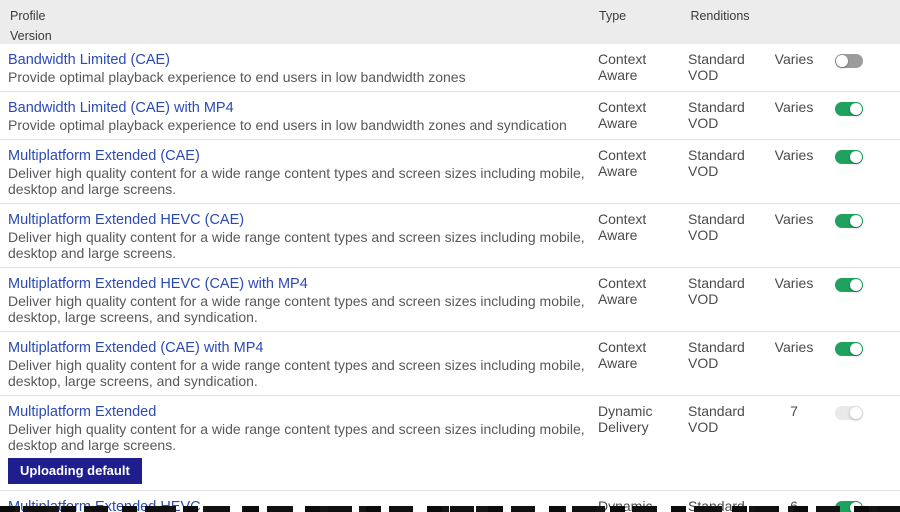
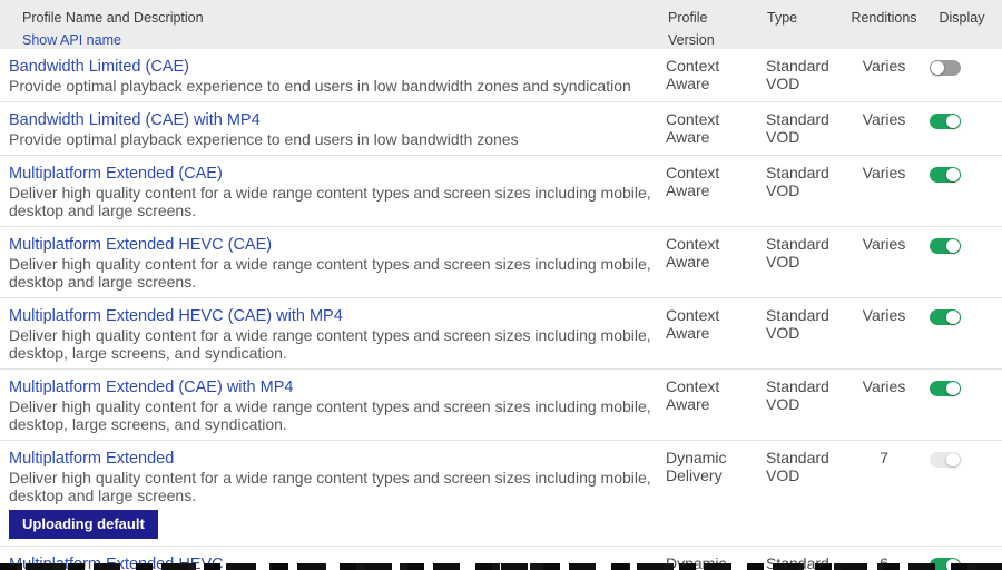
+ Profile Name and Description
+ Show API name
  Profile
  Version
  Type
  Renditions
+ Display
  Bandwidth Limited (CAE)
- Provide optimal playback experience to end users in low bandwidth zones
+ Provide optimal playback experience to end users in low bandwidth zones and syndication
  Context Aware
  Standard VOD
  Varies
  Bandwidth Limited (CAE) with MP4
- Provide optimal playback experience to end users in low bandwidth zones and syndication
+ Provide optimal playback experience to end users in low bandwidth zones
  Context Aware
  Standard VOD
  Varies
  Multiplatform Extended (CAE)
  Deliver high quality content for a wide range content types and screen sizes including mobile, desktop and large screens.
  Context Aware
  Standard VOD
  Varies
  Multiplatform Extended HEVC (CAE)
  Deliver high quality content for a wide range content types and screen sizes including mobile, desktop and large screens.
  Context Aware
  Standard VOD
  Varies
  Multiplatform Extended HEVC (CAE) with MP4
  Deliver high quality content for a wide range content types and screen sizes including mobile, desktop, large screens, and syndication.
  Context Aware
  Standard VOD
  Varies
  Multiplatform Extended (CAE) with MP4
  Deliver high quality content for a wide range content types and screen sizes including mobile, desktop, large screens, and syndication.
  Context Aware
  Standard VOD
  Varies
  Multiplatform Extended
  Deliver high quality content for a wide range content types and screen sizes including mobile, desktop and large screens.
  Uploading default
  Dynamic Delivery
  Standard VOD
  7
